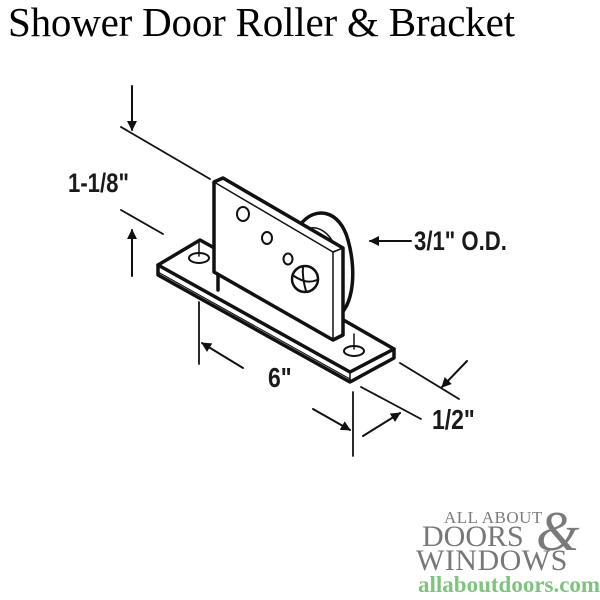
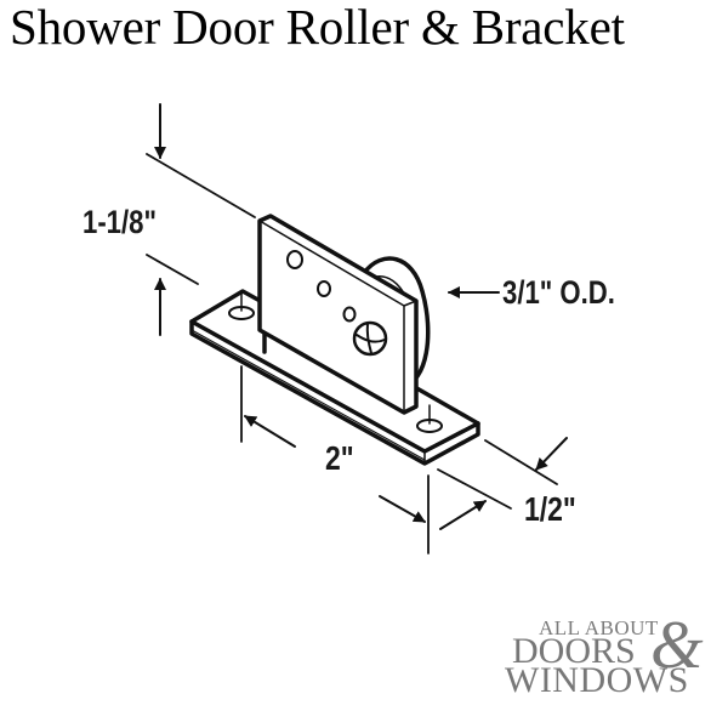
  Shower Door Roller & Bracket
  1-1/8"
  3/1" O.D.
- 6"
+ 2"
  1/2"
  ALL ABOUT
  DOORS
  &
  WINDOWS
- allaboutdoors.com
